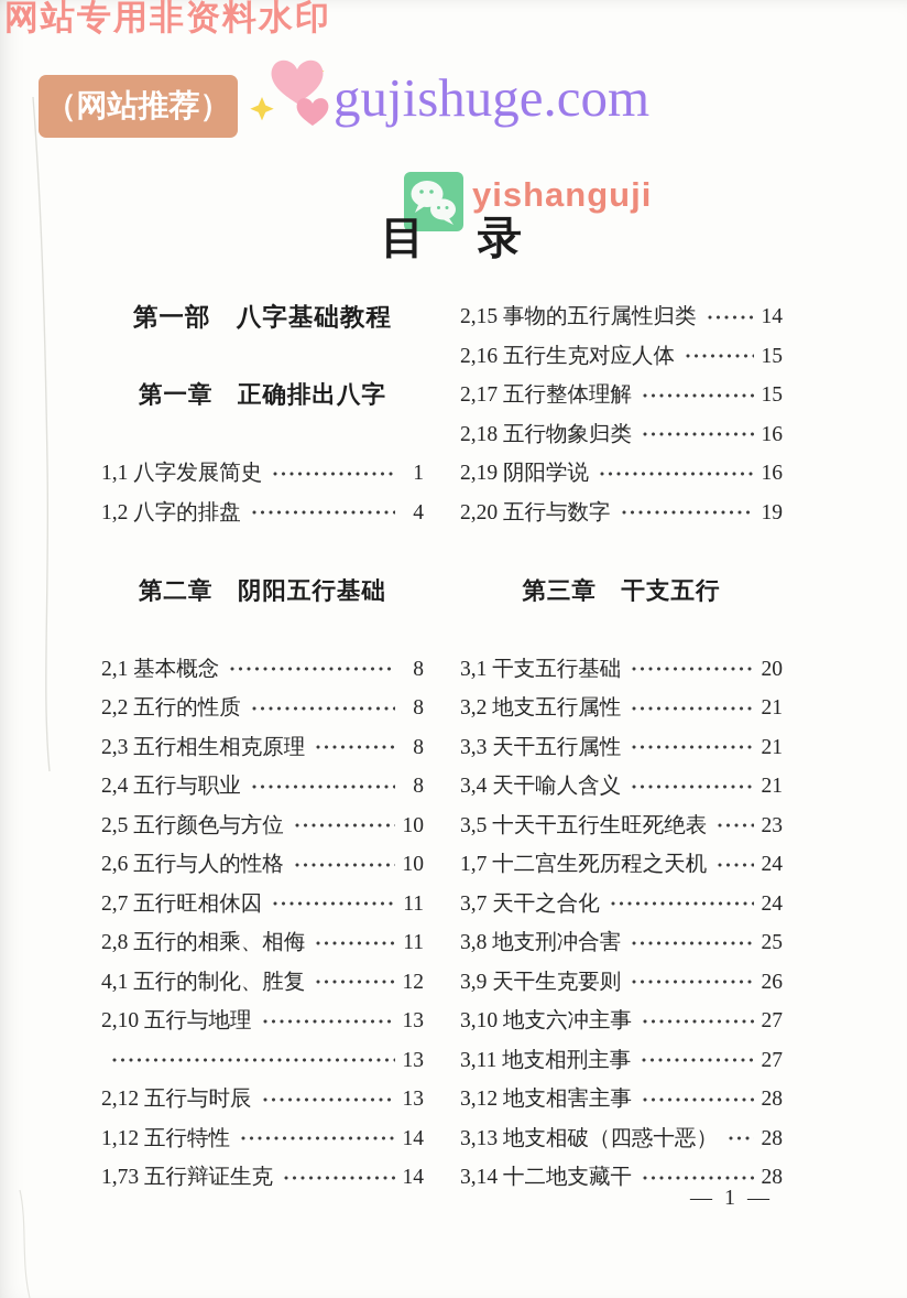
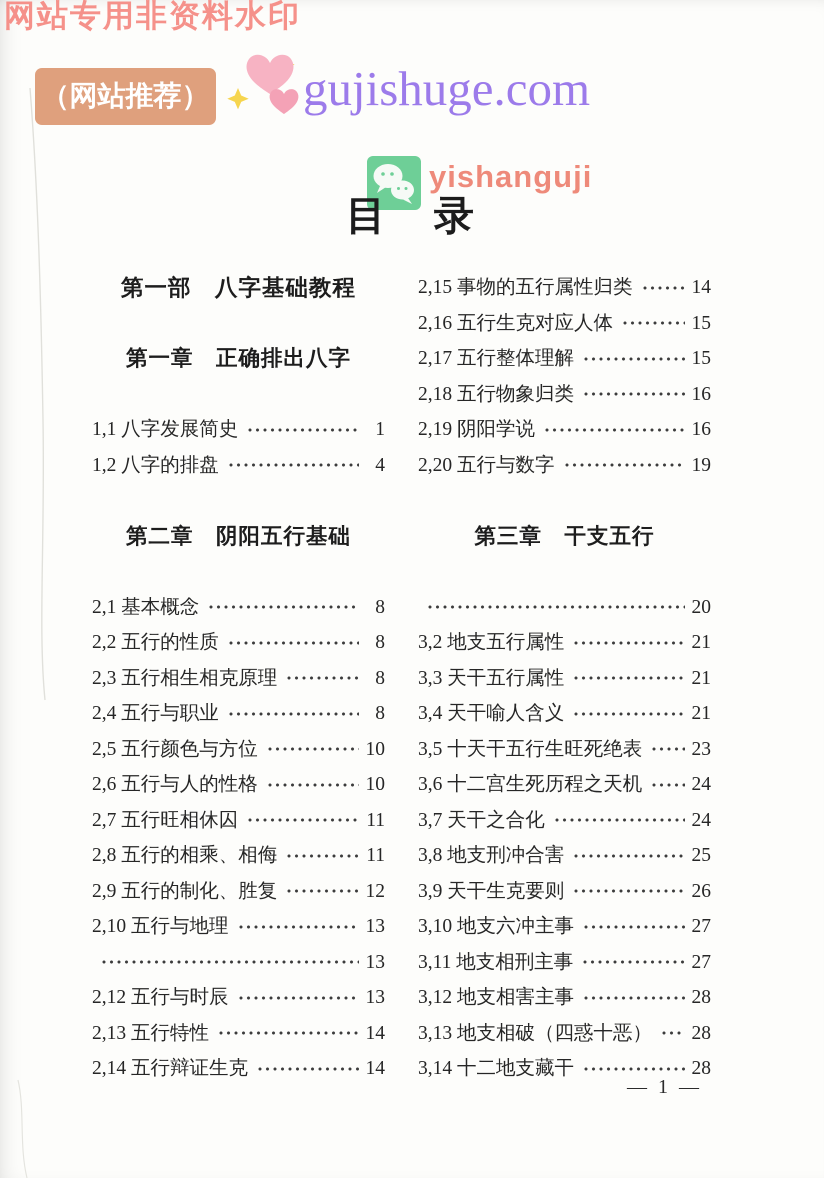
  网站专用非资料水印
  （网站推荐）
  gujishuge.com
  yishanguji
  目 录
  第一部 八字基础教程
  第一章 正确排出八字
  1,1 八字发展简史
  1
  1,2 八字的排盘
  4
  第二章 阴阳五行基础
  2,1 基本概念
  8
  2,2 五行的性质
  8
  2,3 五行相生相克原理
  8
  2,4 五行与职业
  8
  2,5 五行颜色与方位
  10
  2,6 五行与人的性格
  10
  2,7 五行旺相休囚
  11
  2,8 五行的相乘、相侮
  11
- 4,1 五行的制化、胜复
+ 2,9 五行的制化、胜复
  12
  2,10 五行与地理
  13
  13
  2,12 五行与时辰
  13
- 1,12 五行特性
+ 2,13 五行特性
  14
- 1,73 五行辩证生克
+ 2,14 五行辩证生克
  14
  2,15 事物的五行属性归类
  14
  2,16 五行生克对应人体
  15
  2,17 五行整体理解
  15
  2,18 五行物象归类
  16
  2,19 阴阳学说
  16
  2,20 五行与数字
  19
  第三章 干支五行
- 3,1 干支五行基础
  20
  3,2 地支五行属性
  21
  3,3 天干五行属性
  21
  3,4 天干喻人含义
  21
  3,5 十天干五行生旺死绝表
  23
- 1,7 十二宫生死历程之天机
+ 3,6 十二宫生死历程之天机
  24
  3,7 天干之合化
  24
  3,8 地支刑冲合害
  25
  3,9 天干生克要则
  26
  3,10 地支六冲主事
  27
  3,11 地支相刑主事
  27
  3,12 地支相害主事
  28
  3,13 地支相破（四惑十恶）
  28
  3,14 十二地支藏干
  28
  — 1 —
